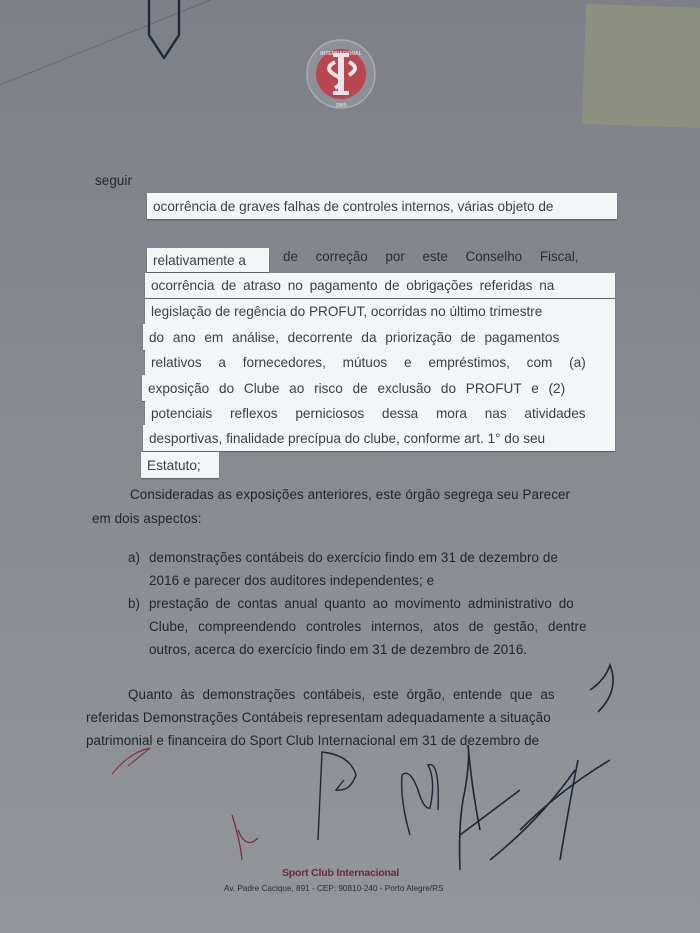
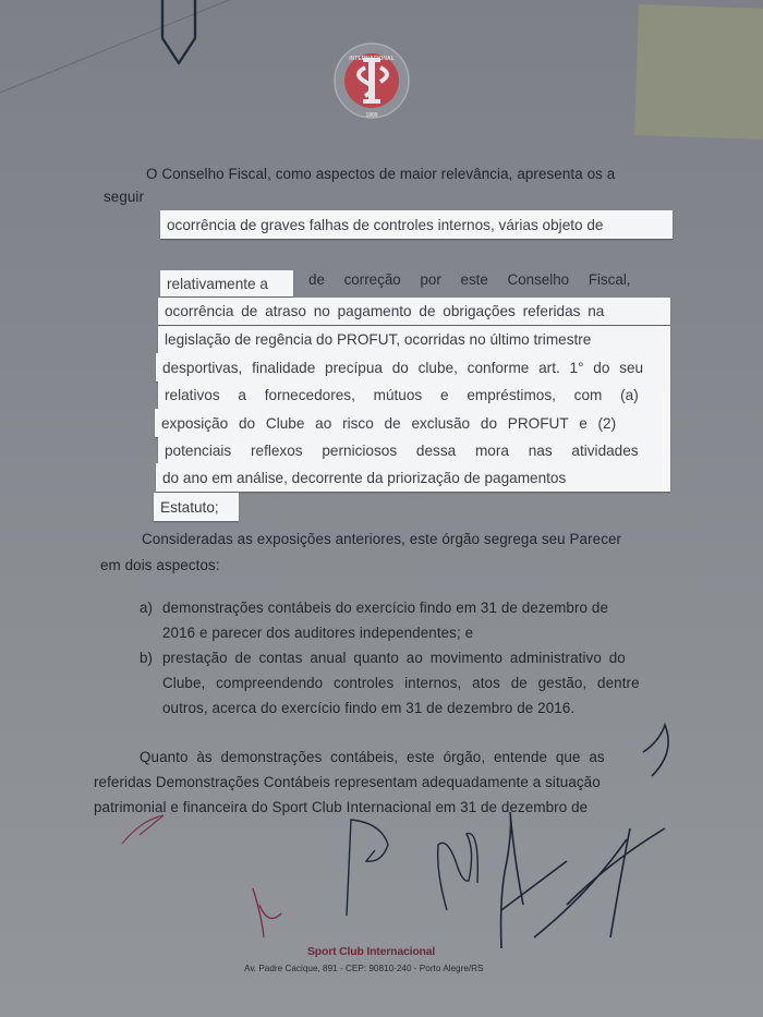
+ O Conselho Fiscal, como aspectos de maior relevância, apresenta os a
  seguir
  de correção por este Conselho Fiscal,
  ocorrência de graves falhas de controles internos, várias objeto de
  relativamente a
  ocorrência de atraso no pagamento de obrigações referidas na
  legislação de regência do PROFUT, ocorridas no último trimestre
- do ano em análise, decorrente da priorização de pagamentos
+ desportivas, finalidade precípua do clube, conforme art. 1° do seu
  relativos a fornecedores, mútuos e empréstimos, com (a)
  exposição do Clube ao risco de exclusão do PROFUT e (2)
  potenciais reflexos perniciosos dessa mora nas atividades
- desportivas, finalidade precípua do clube, conforme art. 1° do seu
+ do ano em análise, decorrente da priorização de pagamentos
  Estatuto;
  Consideradas as exposições anteriores, este órgão segrega seu Parecer
  em dois aspectos:
  a)
  demonstrações contábeis do exercício findo em 31 de dezembro de
  2016 e parecer dos auditores independentes; e
  b)
  prestação de contas anual quanto ao movimento administrativo do
  Clube, compreendendo controles internos, atos de gestão, dentre
  outros, acerca do exercício findo em 31 de dezembro de 2016.
  Quanto às demonstrações contábeis, este órgão, entende que as
  referidas Demonstrações Contábeis representam adequadamente a situação
  patrimonial e financeira do Sport Club Internacional em 31 de dezembro de
  Sport Club Internacional
  Av. Padre Cacique, 891 - CEP: 90810-240 - Porto Alegre/RS
